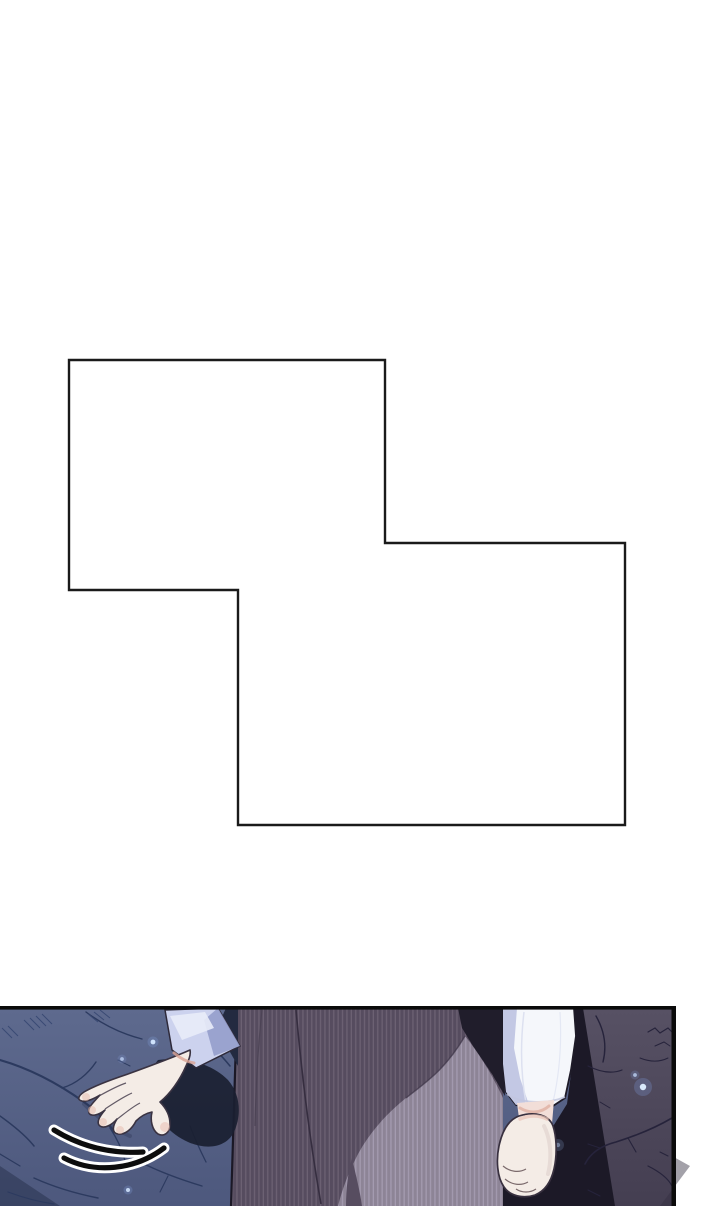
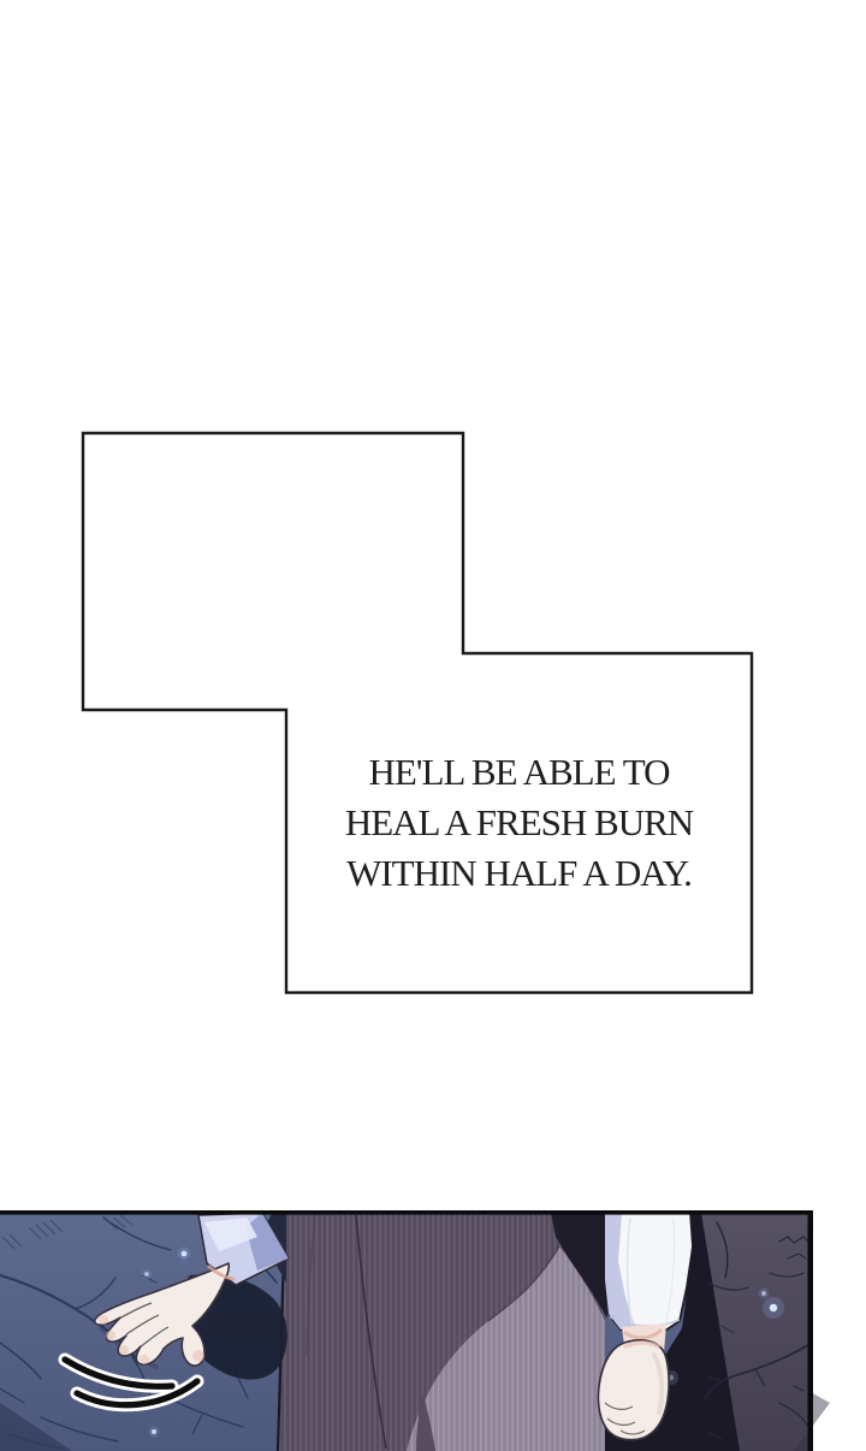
+ HE'LL BE ABLE TO
+ HEAL A FRESH BURN
+ WITHIN HALF A DAY.
